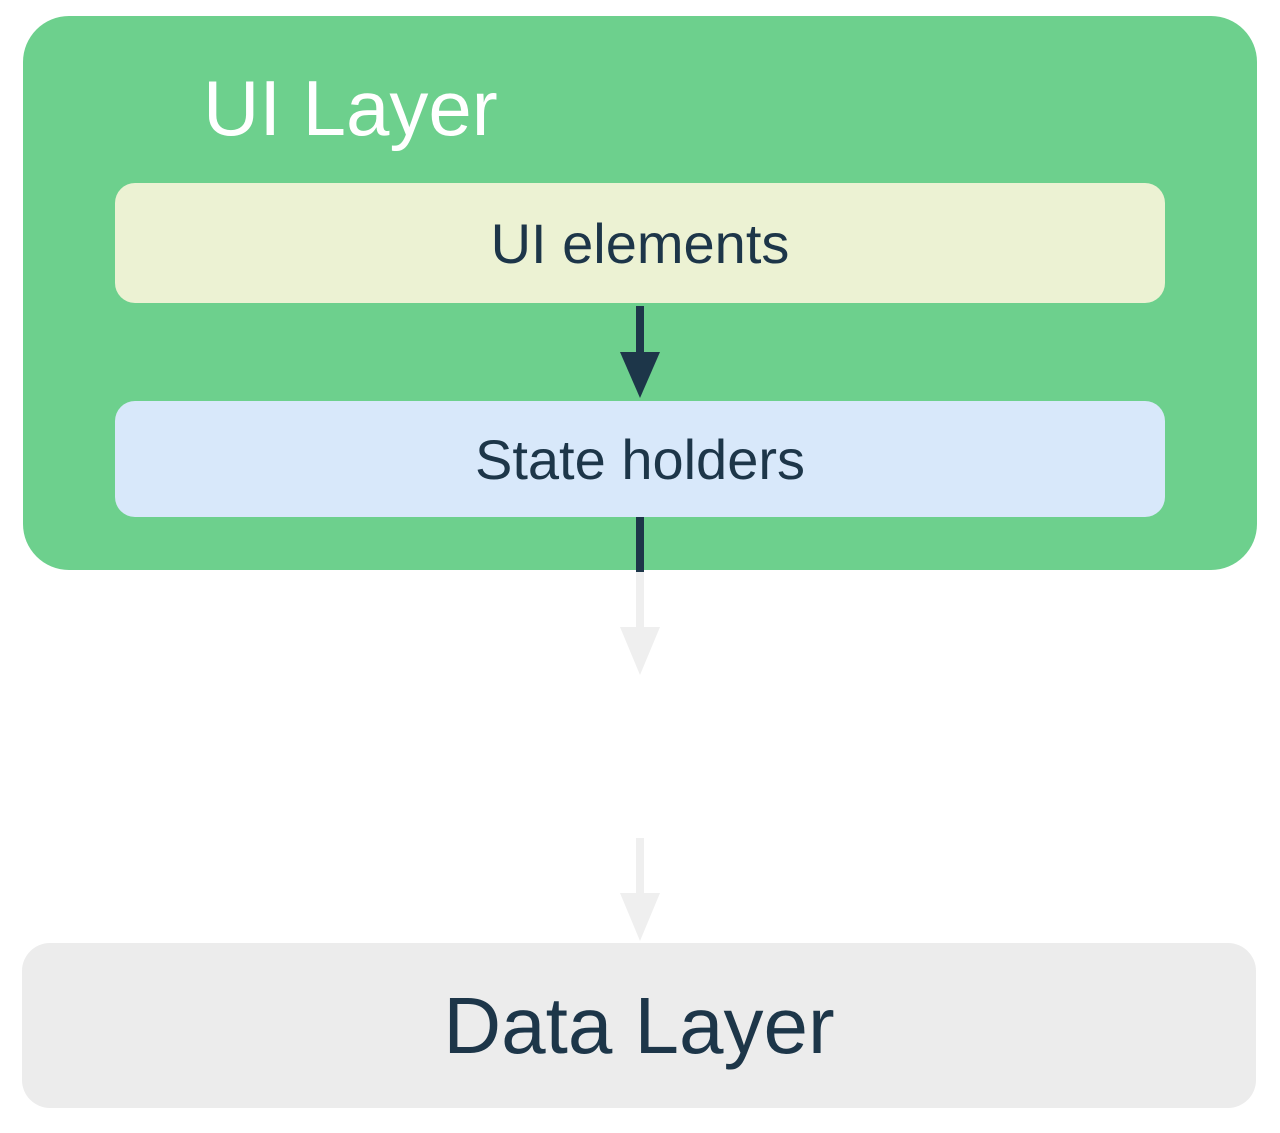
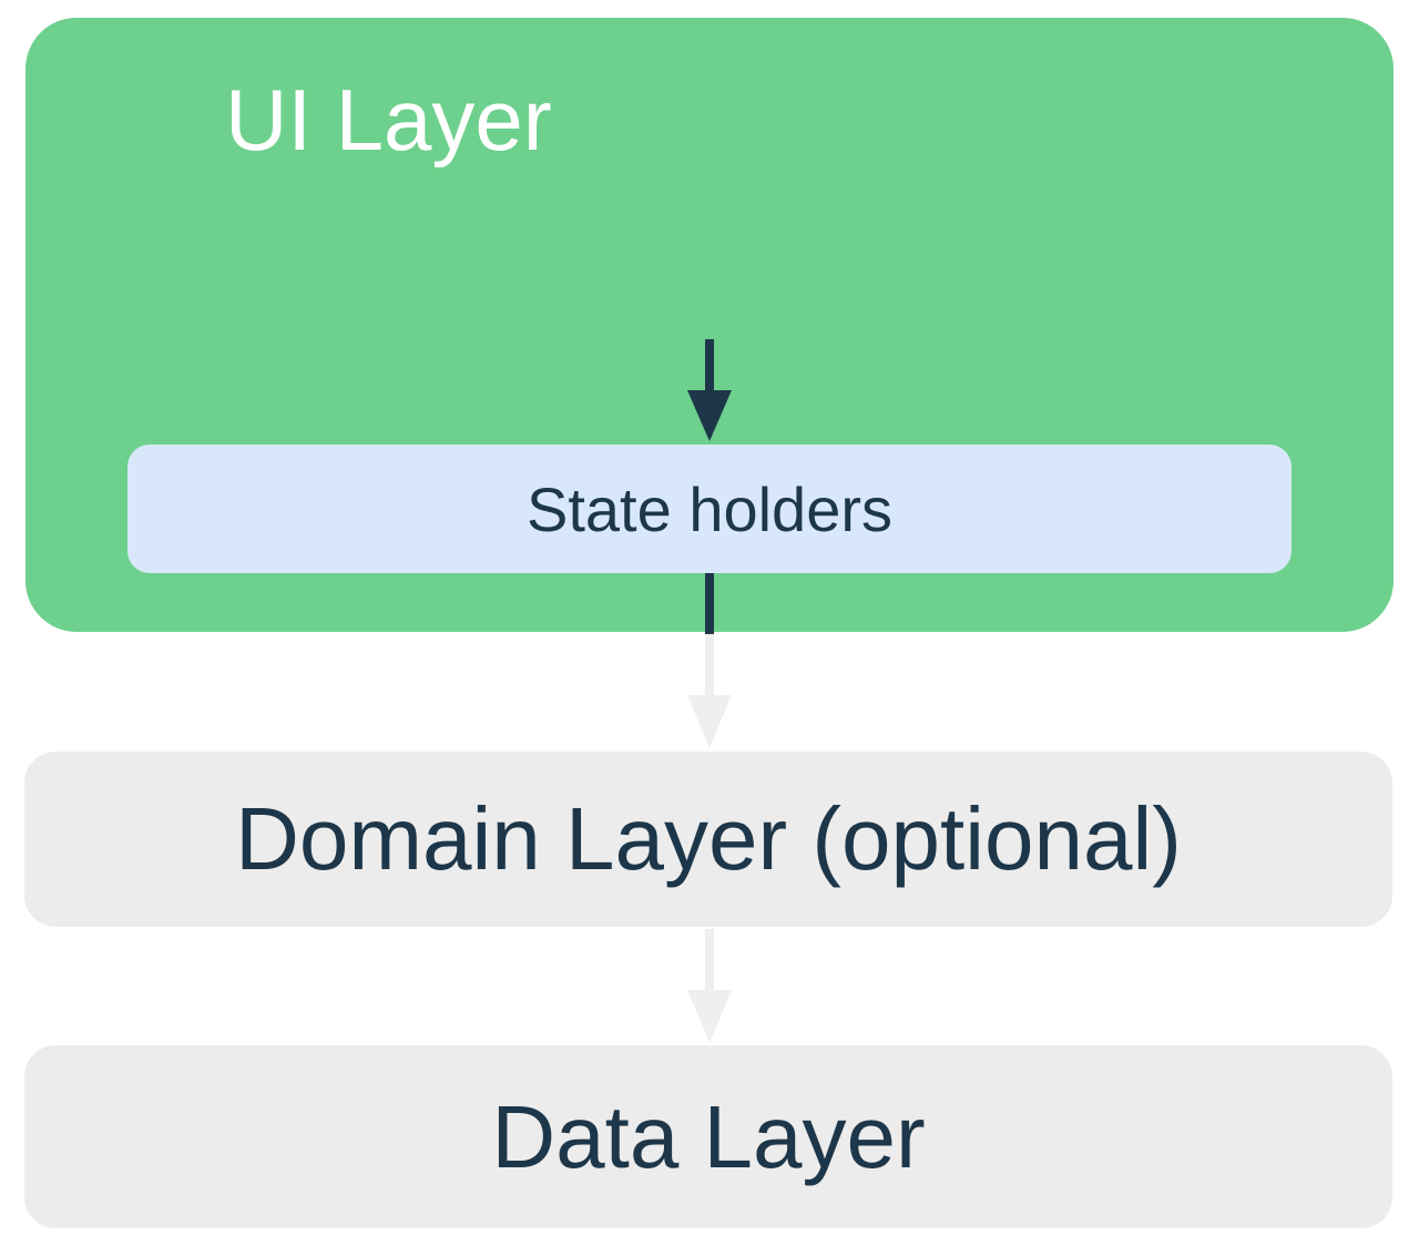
  UI Layer
- UI elements
  State holders
+ Domain Layer (optional)
  Data Layer
